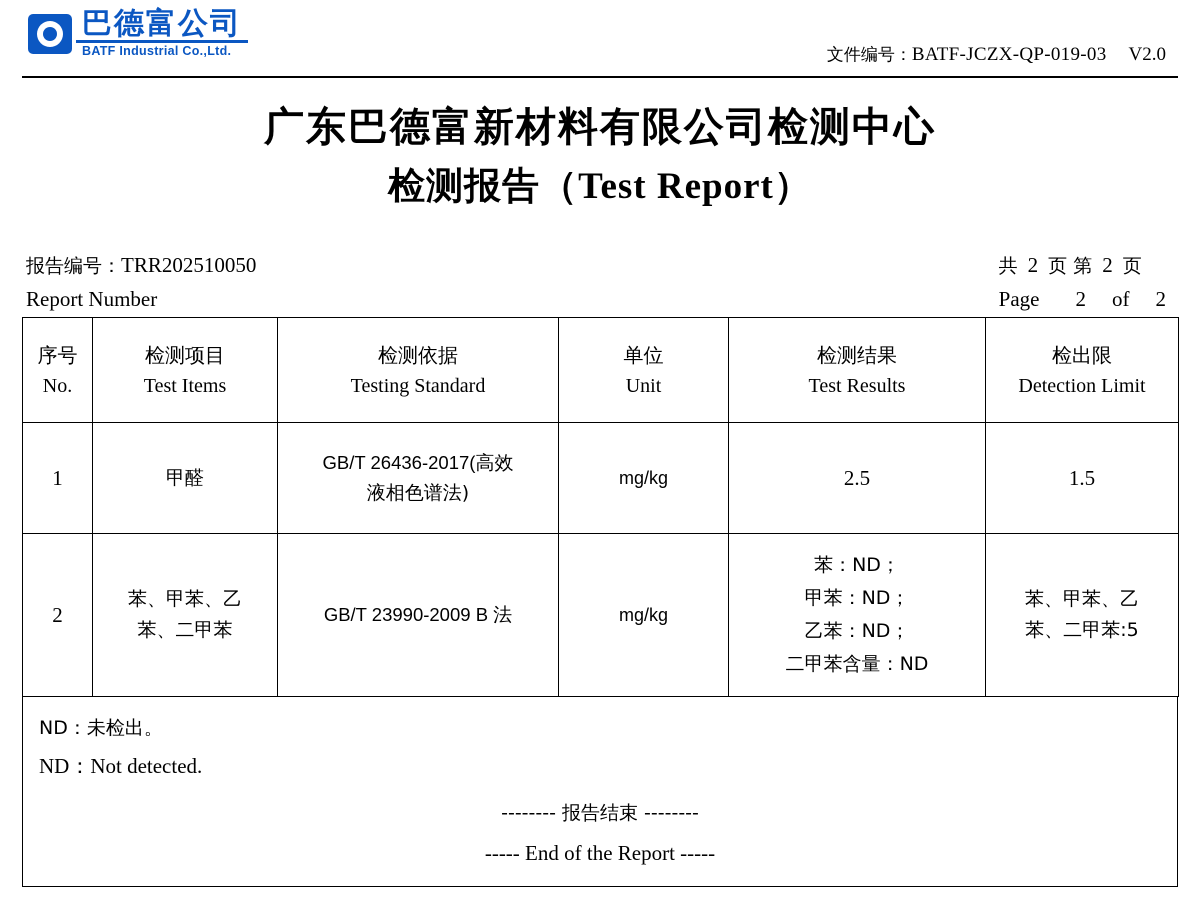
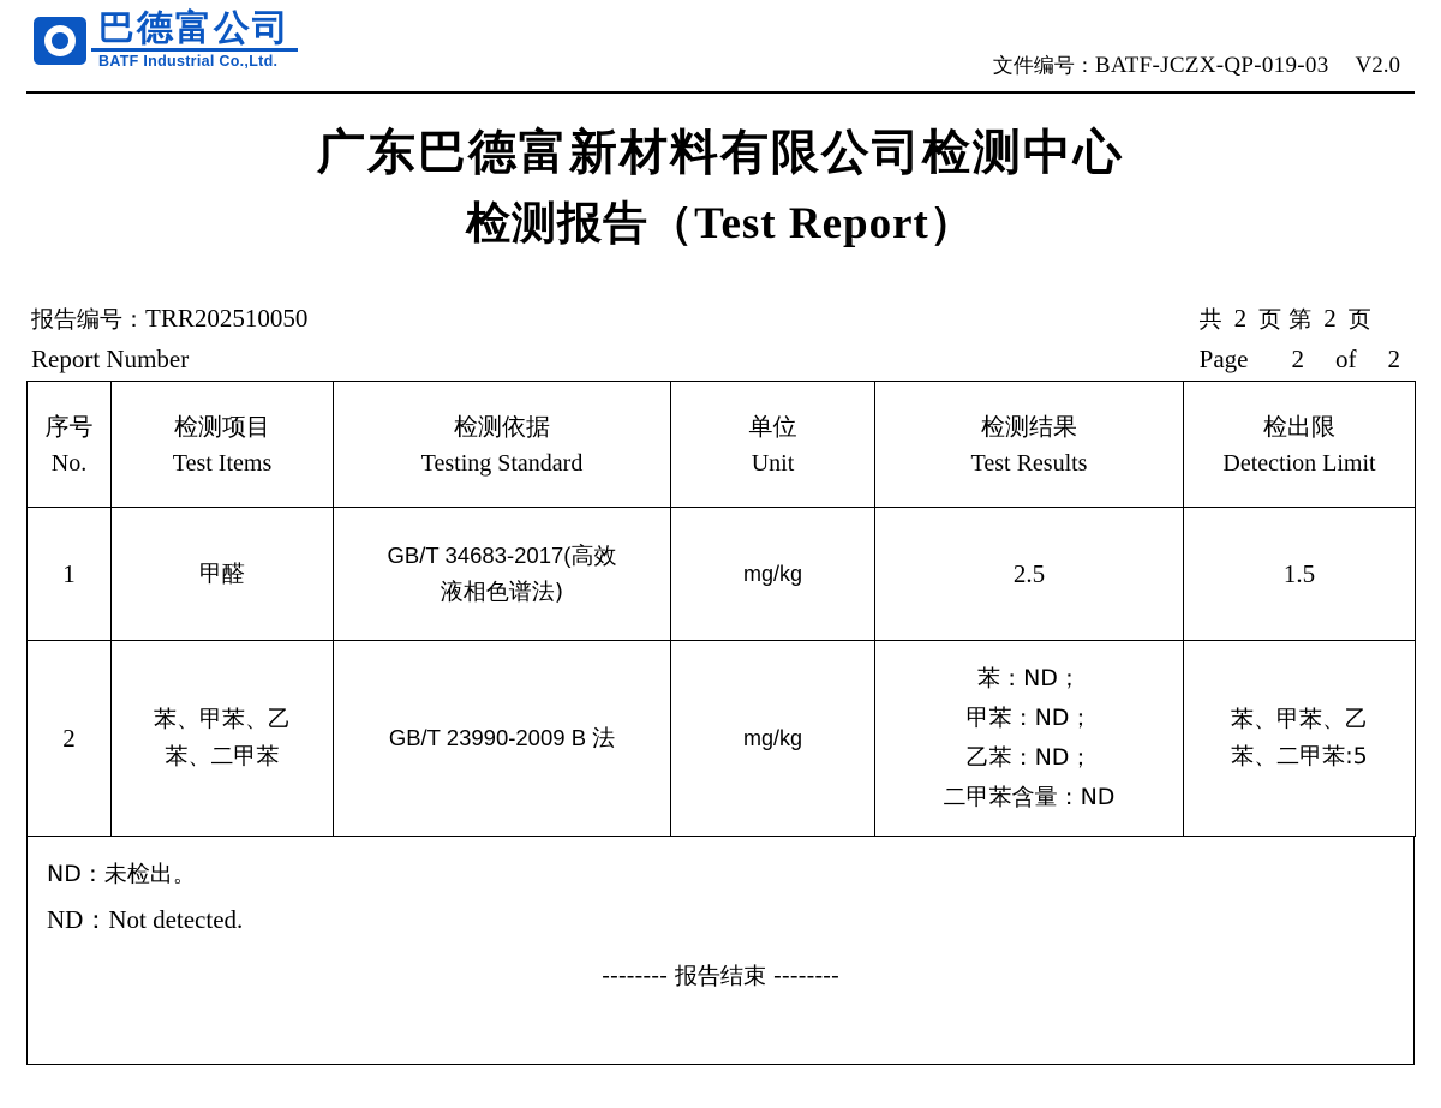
  巴德富公司
  BATF Industrial Co.,Ltd.
  文件编号：BATF-JCZX-QP-019-03 V2.0
  广东巴德富新材料有限公司检测中心
  检测报告（Test Report）
  报告编号：TRR202510050
  Report Number
  共 2 页 第 2 页
  Page 2 of 2
  序号 No.	检测项目 Test Items	检测依据 Testing Standard	单位 Unit	检测结果 Test Results	检出限 Detection Limit
- 1	甲醛	GB/T 26436-2017(高效 液相色谱法)	mg/kg	2.5	1.5
+ 1	甲醛	GB/T 34683-2017(高效 液相色谱法)	mg/kg	2.5	1.5
  2	苯、甲苯、乙 苯、二甲苯	GB/T 23990-2009 B 法	mg/kg	苯：ND； 甲苯：ND； 乙苯：ND； 二甲苯含量：ND	苯、甲苯、乙 苯、二甲苯:5
  ND：未检出。
  ND：Not detected.
  -------- 报告结束 --------
- ----- End of the Report -----
